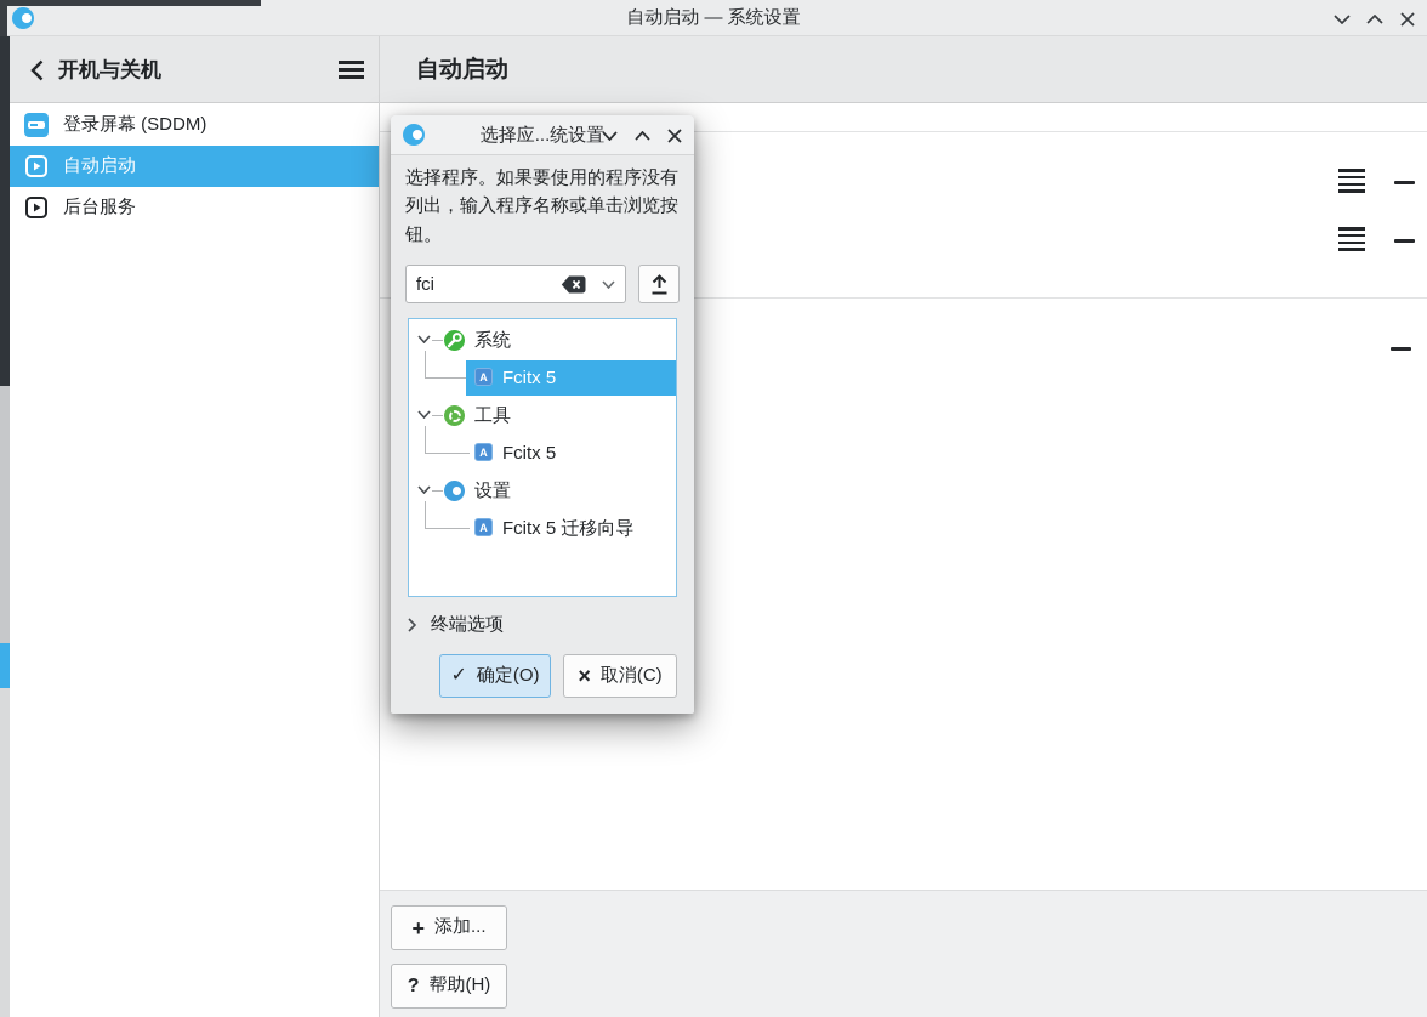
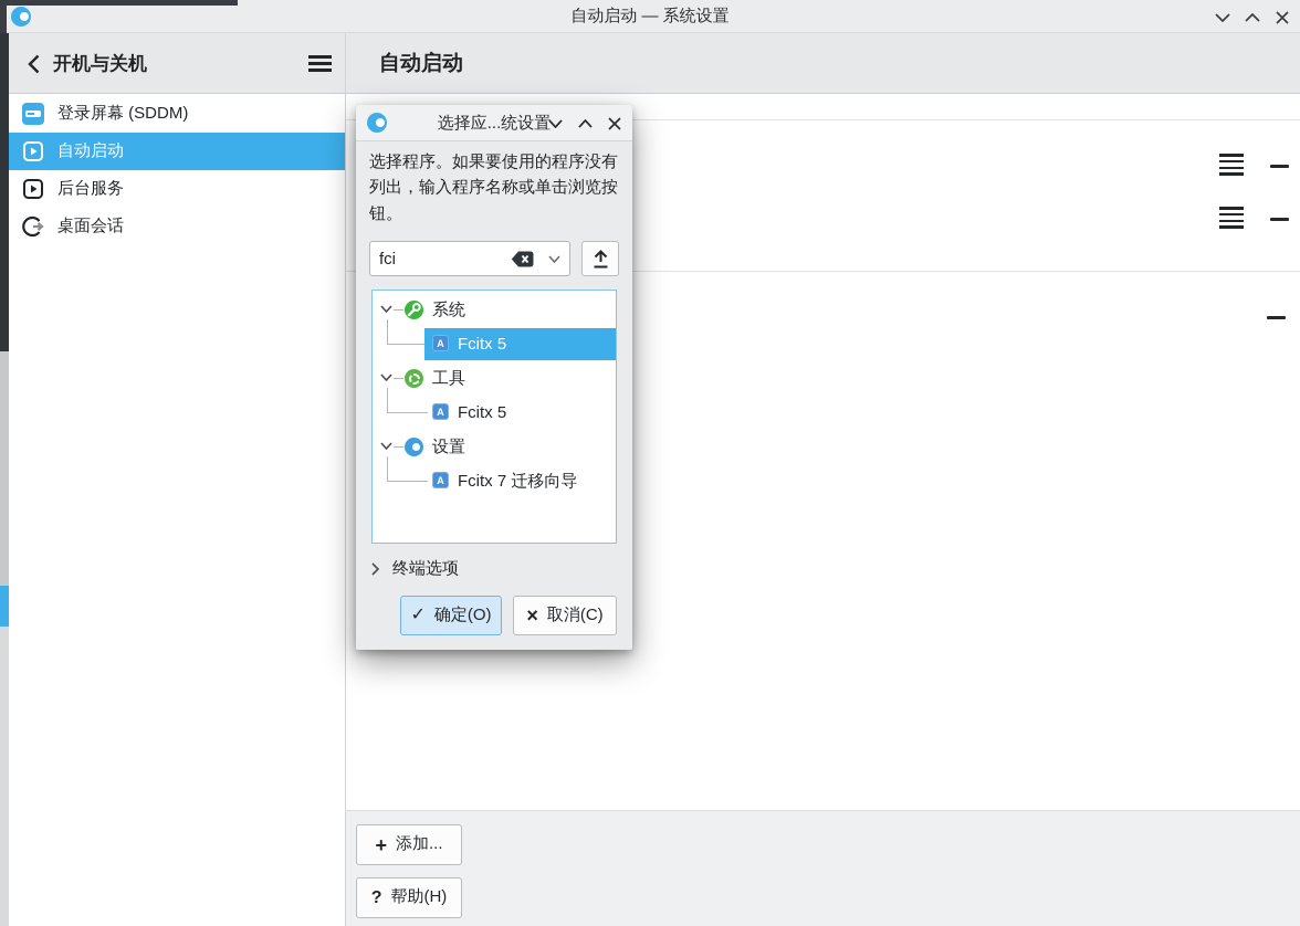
  自动启动 — 系统设置
  开机与关机
  登录屏幕 (SDDM)
  自动启动
  后台服务
+ 桌面会话
  自动启动
  +
  添加...
  ?
  帮助(H)
  选择应...统设置
  选择程序。如果要使用的程序没有列出，输入程序名称或单击浏览按钮。
  fci
  系统
  A
  Fcitx 5
  工具
  A
  Fcitx 5
  设置
  A
- Fcitx 5 迁移向导
+ Fcitx 7 迁移向导
  终端选项
  ✓
  确定(O)
  ×
  取消(C)
